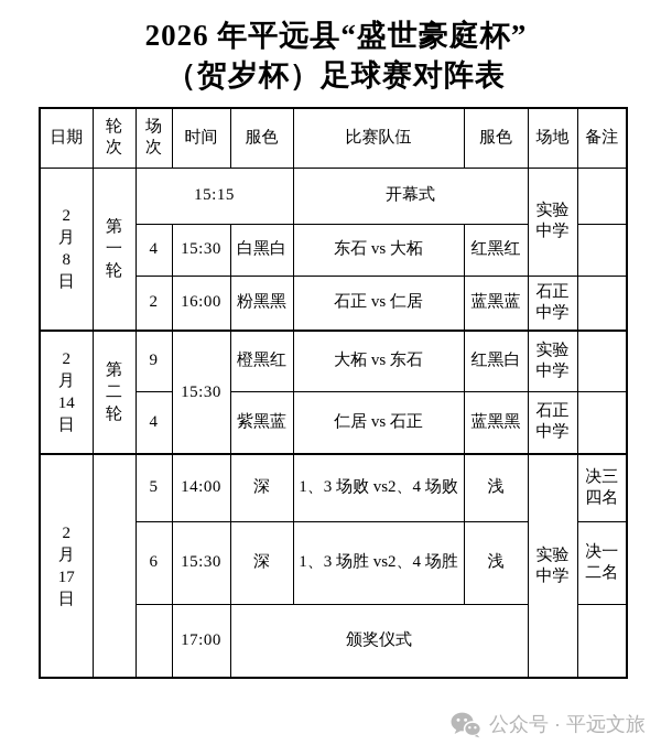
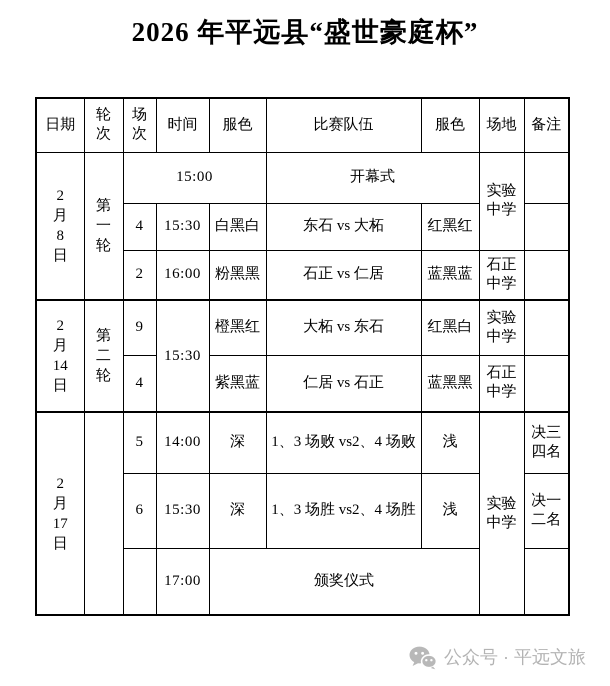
  2026 年平远县“盛世豪庭杯”
- （贺岁杯）足球赛对阵表
  日期	轮 次	场 次	时间	服色	比赛队伍	服色	场地	备注
- 2 月 8 日	第 一 轮	15:15	开幕式	实验 中学
+ 2 月 8 日	第 一 轮	15:00	开幕式	实验 中学
  4	15:30	白黑白	东石 vs 大柘	红黑红
  2	16:00	粉黑黑	石正 vs 仁居	蓝黑蓝	石正 中学
  2 月 14 日	第 二 轮	9	15:30	橙黑红	大柘 vs 东石	红黑白	实验 中学
  4	紫黑蓝	仁居 vs 石正	蓝黑黑	石正 中学
  2 月 17 日		5	14:00	深	1、3 场败 vs2、4 场败	浅	实验 中学	决三 四名
  6	15:30	深	1、3 场胜 vs2、4 场胜	浅	决一 二名
  	17:00	颁奖仪式
  公众号 · 平远文旅
